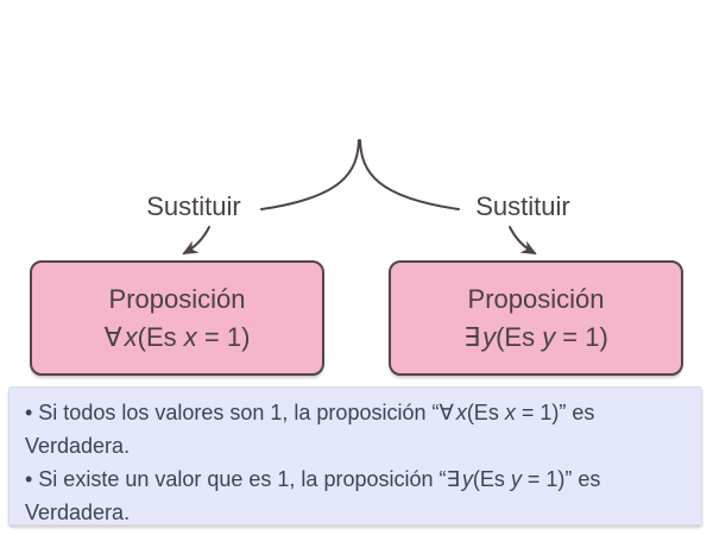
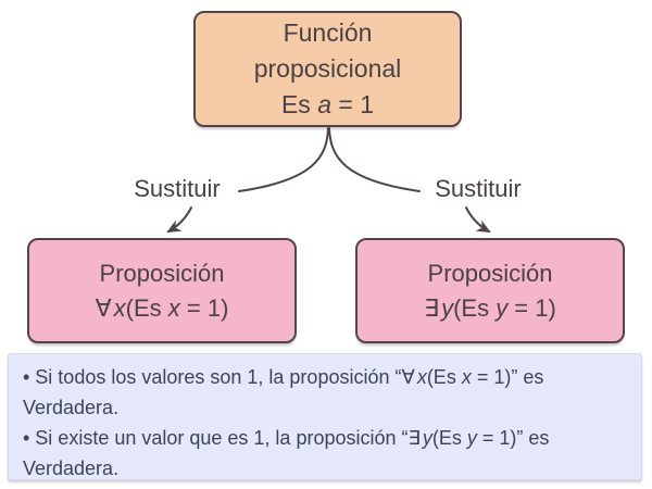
+ Función
+ proposicional
+ Es a = 1
  Sustituir
  Sustituir
  Proposición
  ∀x(Es x = 1)
  Proposición
  ∃y(Es y = 1)
  • Si todos los valores son 1, la proposición “∀x(Es x = 1)” es
  Verdadera.
  • Si existe un valor que es 1, la proposición “∃y(Es y = 1)” es
  Verdadera.
